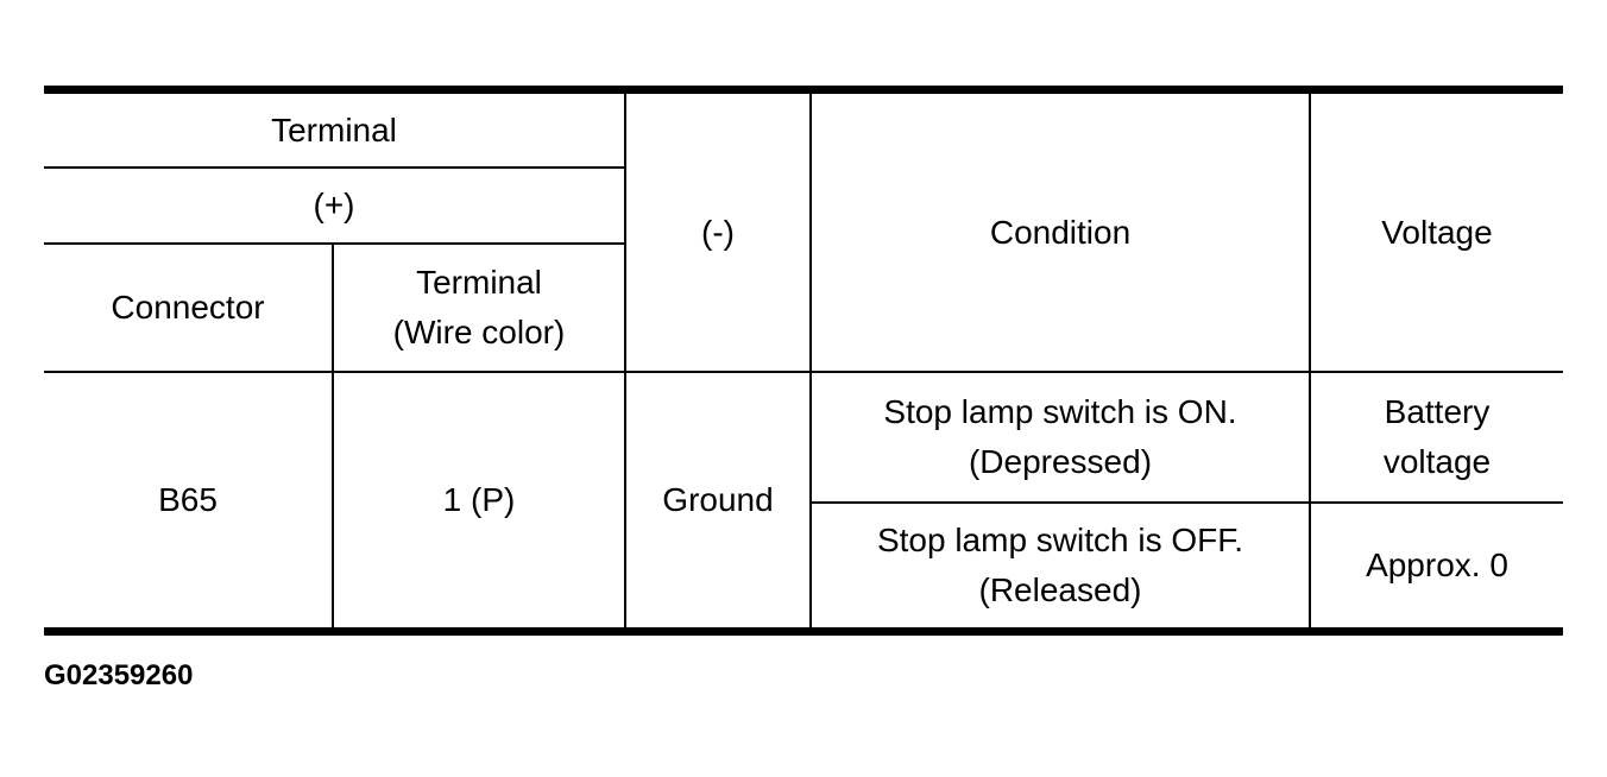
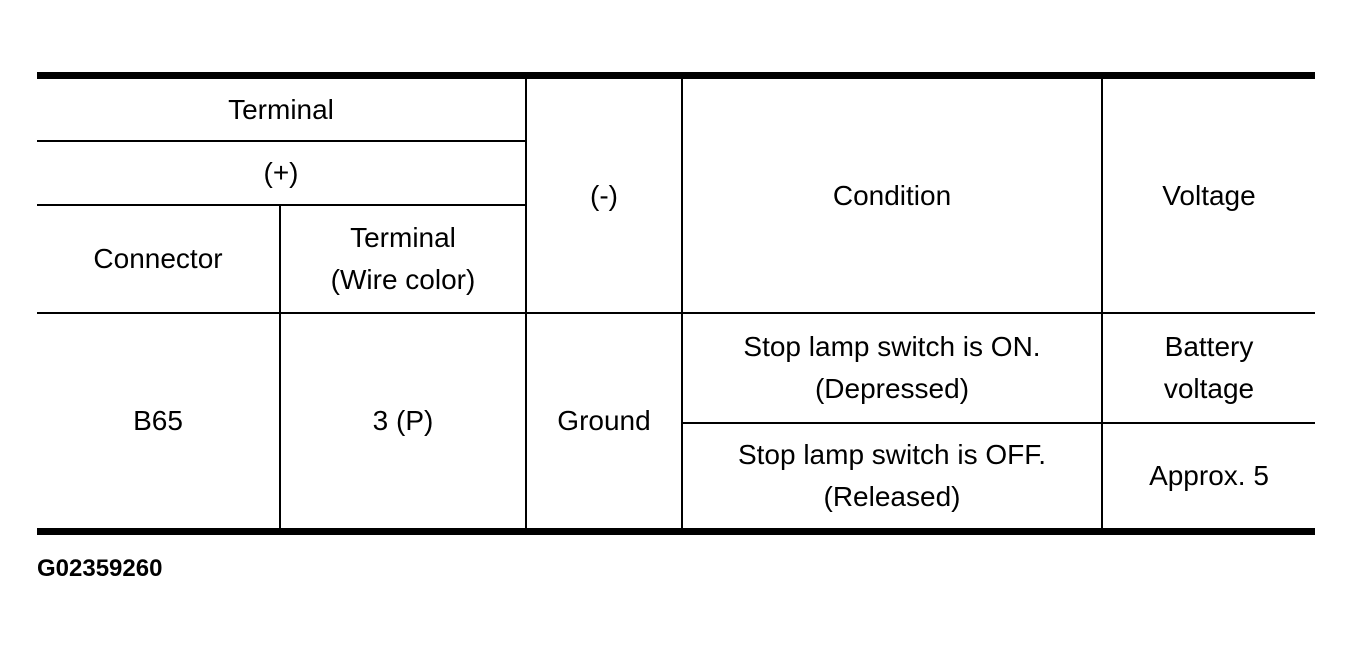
  Terminal	(-)	Condition	Voltage
  (+)
  Connector	Terminal (Wire color)
- B65	1 (P)	Ground	Stop lamp switch is ON. (Depressed)	Battery voltage
+ B65	3 (P)	Ground	Stop lamp switch is ON. (Depressed)	Battery voltage
- Stop lamp switch is OFF. (Released)	Approx. 0
+ Stop lamp switch is OFF. (Released)	Approx. 5
  G02359260
